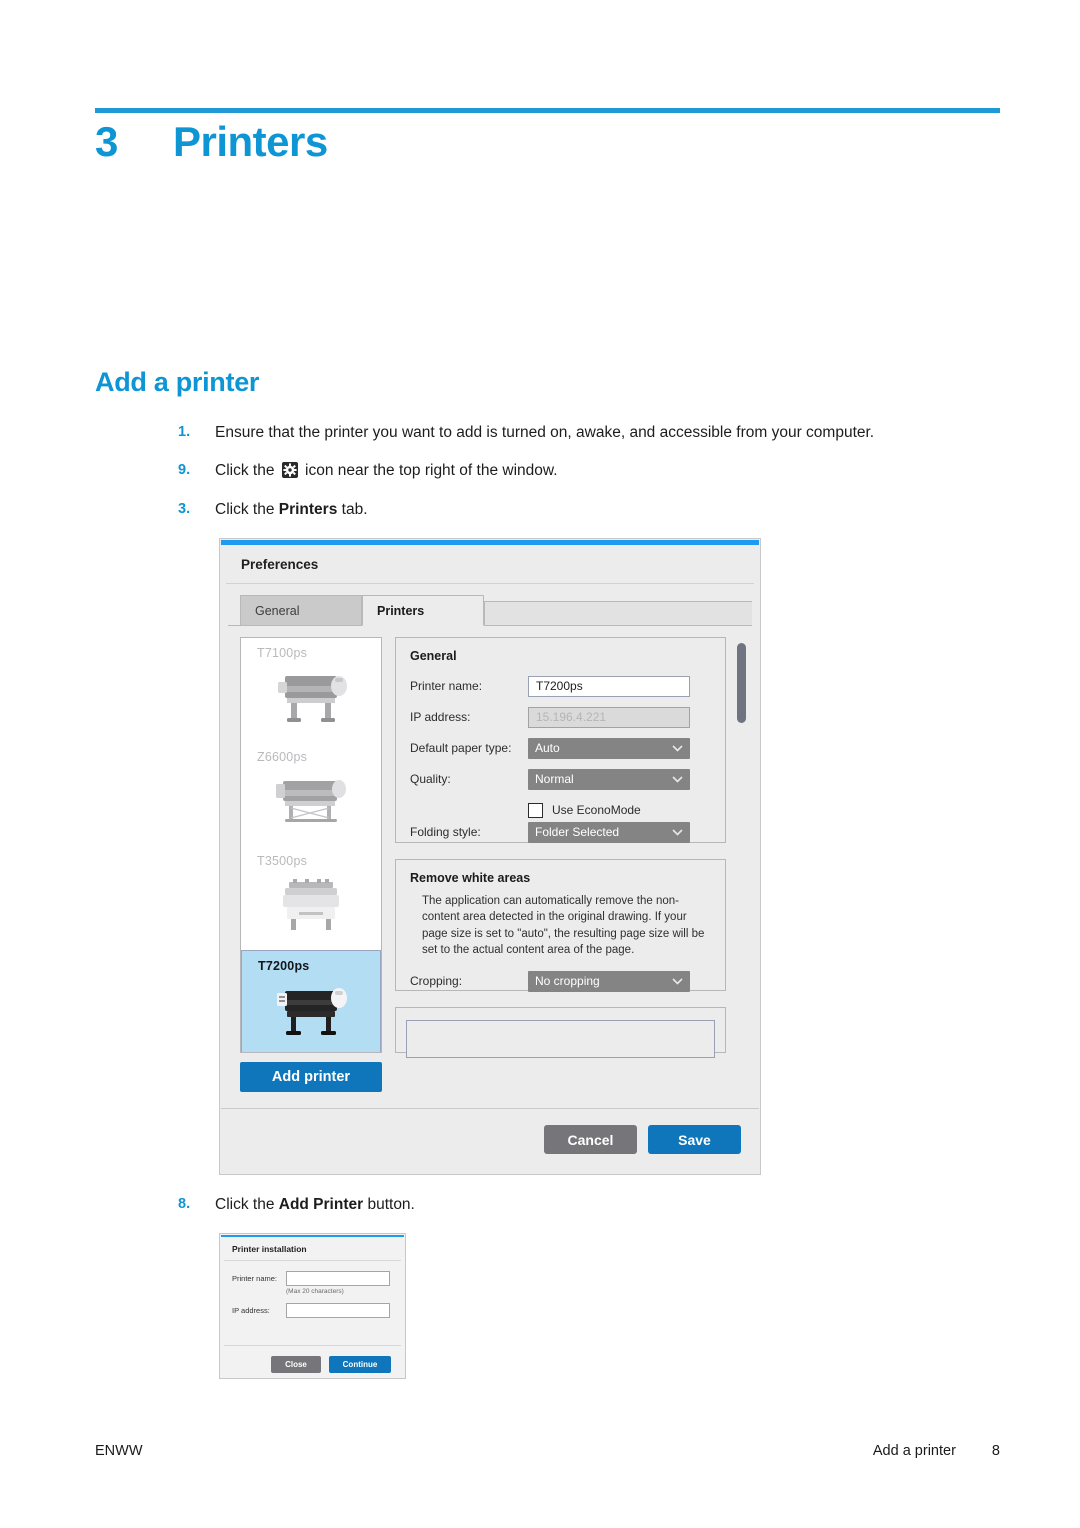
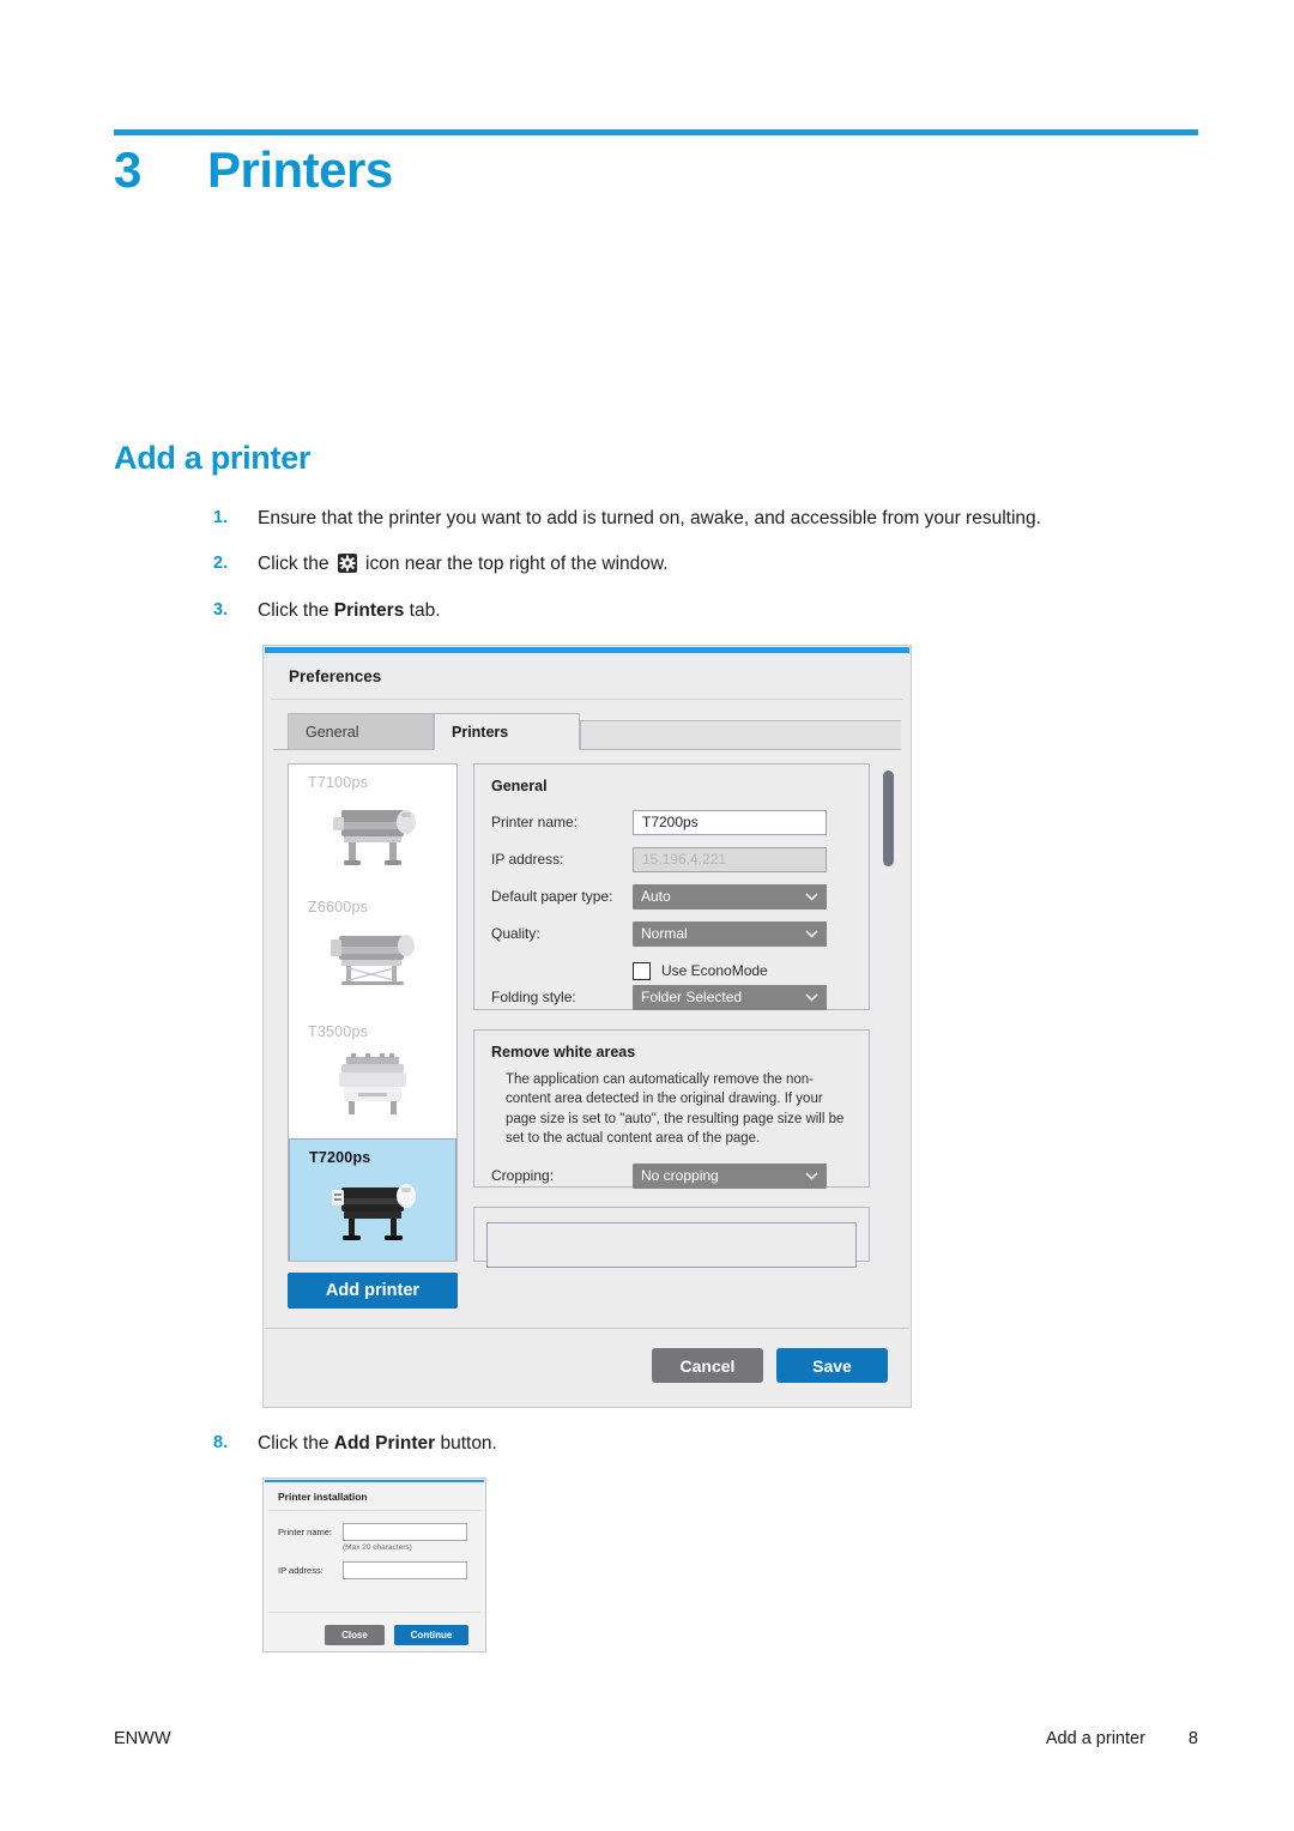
  3
  Printers
  Add a printer
  1.
- Ensure that the printer you want to add is turned on, awake, and accessible from your computer.
+ Ensure that the printer you want to add is turned on, awake, and accessible from your resulting.
- 9.
+ 2.
  Click the icon near the top right of the window.
  3.
  Click the Printers tab.
  Preferences
  General
  Printers
  T7100ps
  Z6600ps
  T3500ps
  T7200ps
  Add printer
  General
  Printer name:
  T7200ps
  IP address:
  15.196.4.221
  Default paper type:
  Auto
  Quality:
  Normal
  Use EconoMode
  Folding style:
  Folder Selected
  Remove white areas
  The application can automatically remove the non-content area detected in the original drawing. If your page size is set to "auto", the resulting page size will be set to the actual content area of the page.
  Cropping:
  No cropping
  Cancel
  Save
  8.
  Click the Add Printer button.
  Printer installation
  Printer name:
  IP address:
  Close
  Continue
  ENWW
  Add a printer
  8
